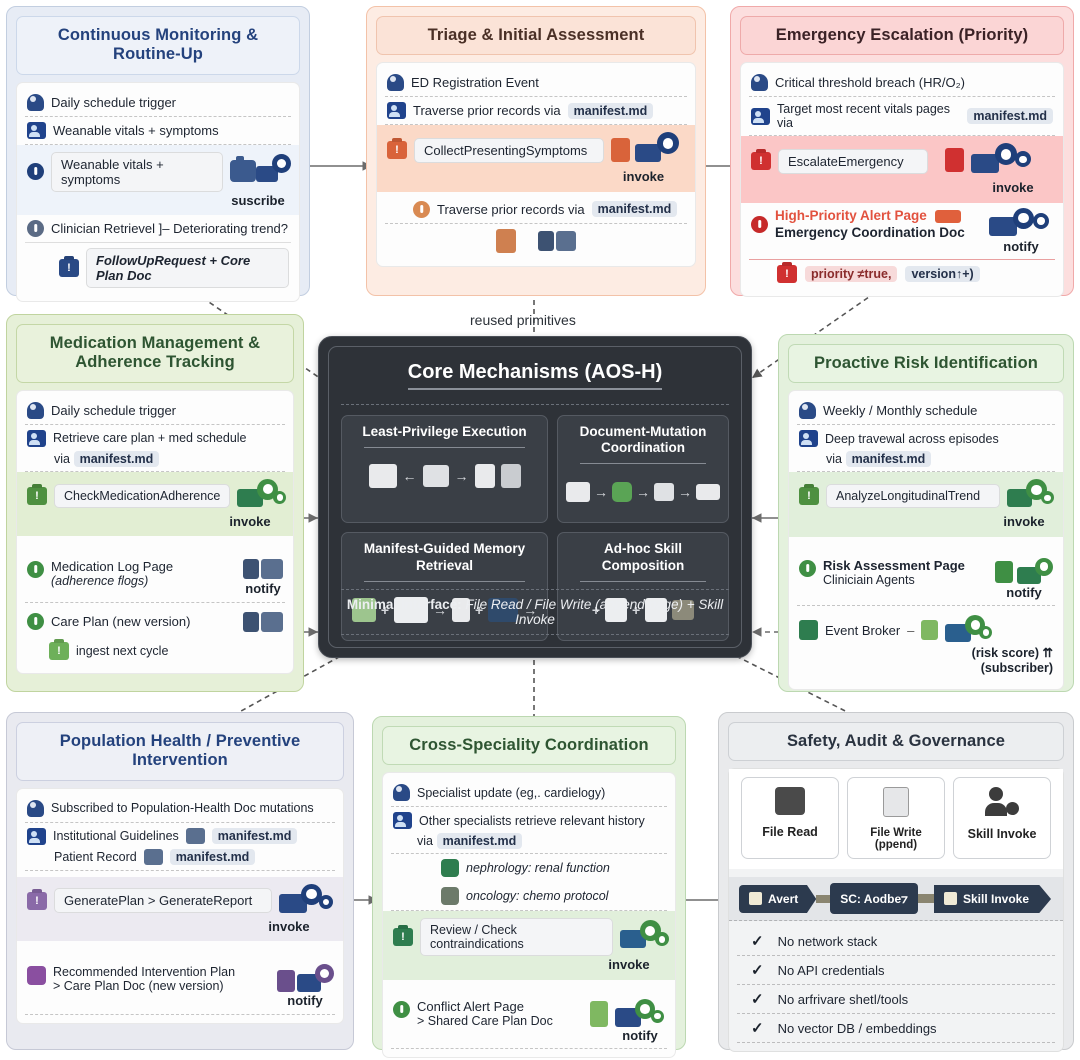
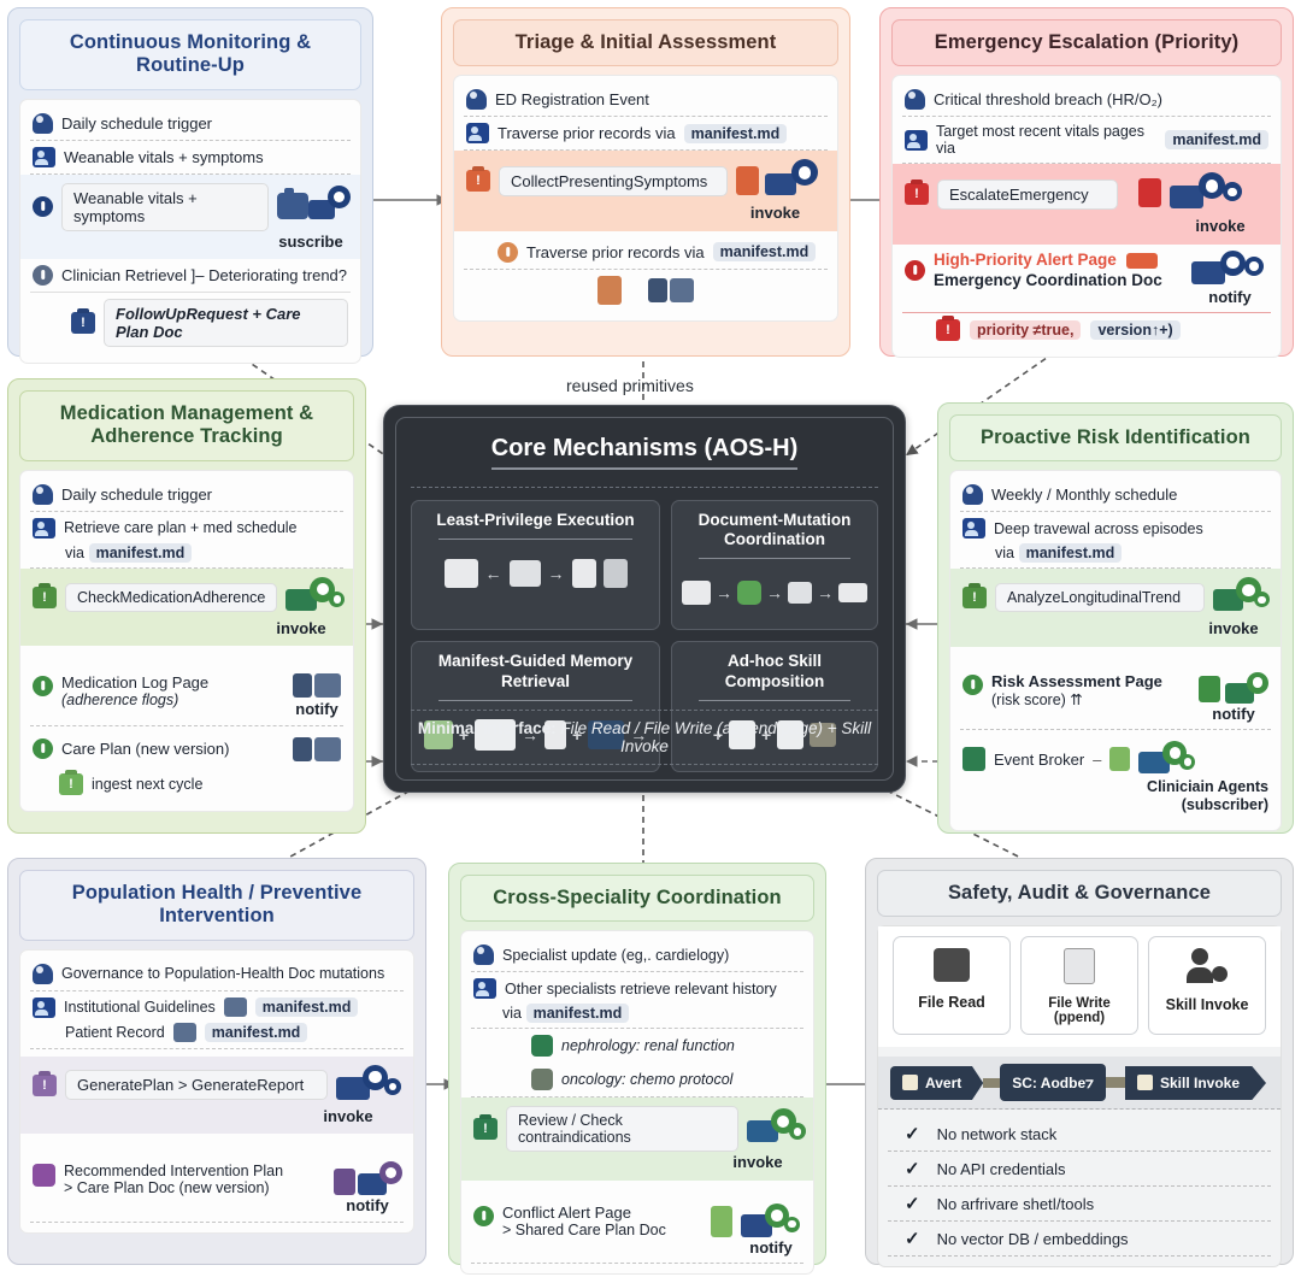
  Continuous Monitoring & Routine-Up
  Daily schedule trigger
  Weanable vitals + symptoms
  Weanable vitals + symptoms
  suscribe
  Clinician Retrievel ]– Deteriorating trend?
- FollowUpRequest + Core Plan Doc
+ FollowUpRequest + Care Plan Doc
  Triage & Initial Assessment
  ED Registration Event
  Traverse prior records via
  manifest.md
  CollectPresentingSymptoms
  invoke
  Traverse prior records via
  manifest.md
  Emergency Escalation (Priority)
  Critical threshold breach (HR/O₂)
  Target most recent vitals pages via
  manifest.md
  EscalateEmergency
  invoke
  High-Priority Alert Page
  Emergency Coordination Doc
  notify
  priority ≠true,
  version↑+)
  reused primitives
  Core Mechanisms (AOS-H)
  Least-Privilege Execution
  ←
  →
  Document-Mutation Coordination
  →
  →
  →
  Manifest-Guided Memory Retrieval
  +
  →
  +
  →
  Ad-hoc Skill Composition
  +
  +
  Minimal interface: File Read / File Write (append page) + Skill Invoke
  Medication Management & Adherence Tracking
  Daily schedule trigger
  Retrieve care plan + med schedule
  via manifest.md
  CheckMedicationAdherence
  invoke
  Medication Log Page
  (adherence flogs)
  notify
  Care Plan (new version)
  ingest next cycle
  Proactive Risk Identification
  Weekly / Monthly schedule
  Deep travewal across episodes
  via manifest.md
  AnalyzeLongitudinalTrend
  invoke
  Risk Assessment Page
- Cliniciain Agents
+ (risk score) ⇈
  notify
  Event Broker
  –
- (risk score) ⇈
+ Cliniciain Agents
  (subscriber)
  Population Health / Preventive Intervention
- Subscribed to Population-Health Doc mutations
+ Governance to Population-Health Doc mutations
  Institutional Guidelines
  manifest.md
  Patient Record
  manifest.md
  GeneratePlan > GenerateReport
  invoke
  Recommended Intervention Plan
  > Care Plan Doc (new version)
  notify
  Cross-Speciality Coordination
  Specialist update (eg,. cardielogy)
  Other specialists retrieve relevant history
  via manifest.md
  nephrology: renal function
  oncology: chemo protocol
  Review / Check contraindications
  invoke
  Conflict Alert Page
  > Shared Care Plan Doc
  notify
  Safety, Audit & Governance
  File Read
  File Write (ppend)
  Skill Invoke
  Avert
  SC: Aodbe⁊
  Skill Invoke
  ✓
  No network stack
  ✓
  No API credentials
  ✓
  No arfrivare shetǀ/tools
  ✓
  No vector DB / embeddings
